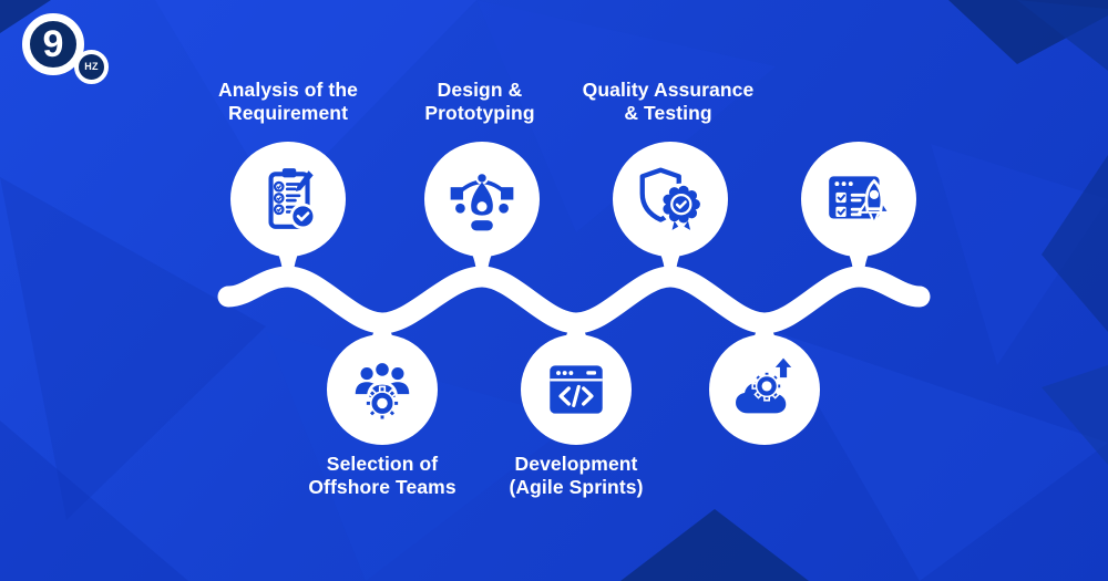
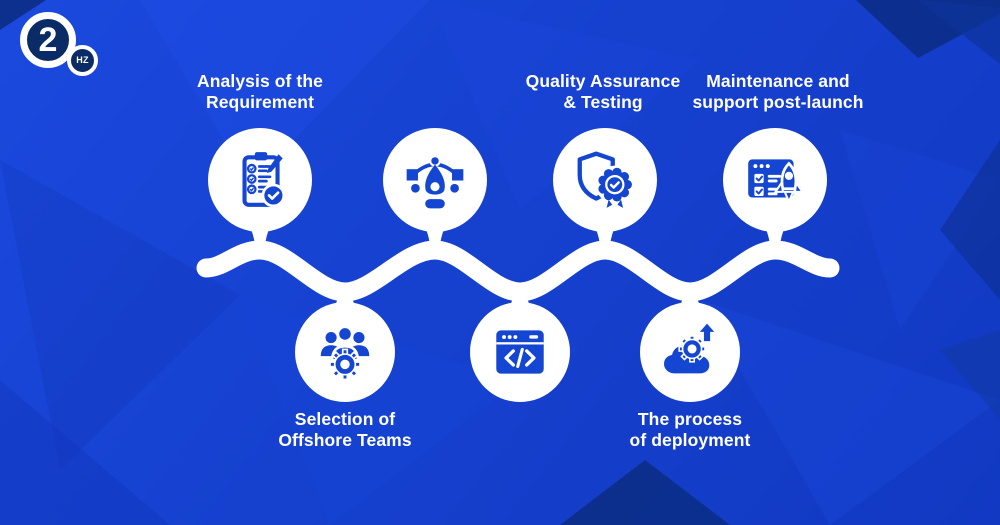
- 9
+ 2
  HZ
  Analysis of the
  Requirement
  Selection of
  Offshore Teams
- Design &
- Prototyping
- Development
- (Agile Sprints)
  Quality Assurance
  & Testing
+ The process
+ of deployment
+ Maintenance and
+ support post-launch
